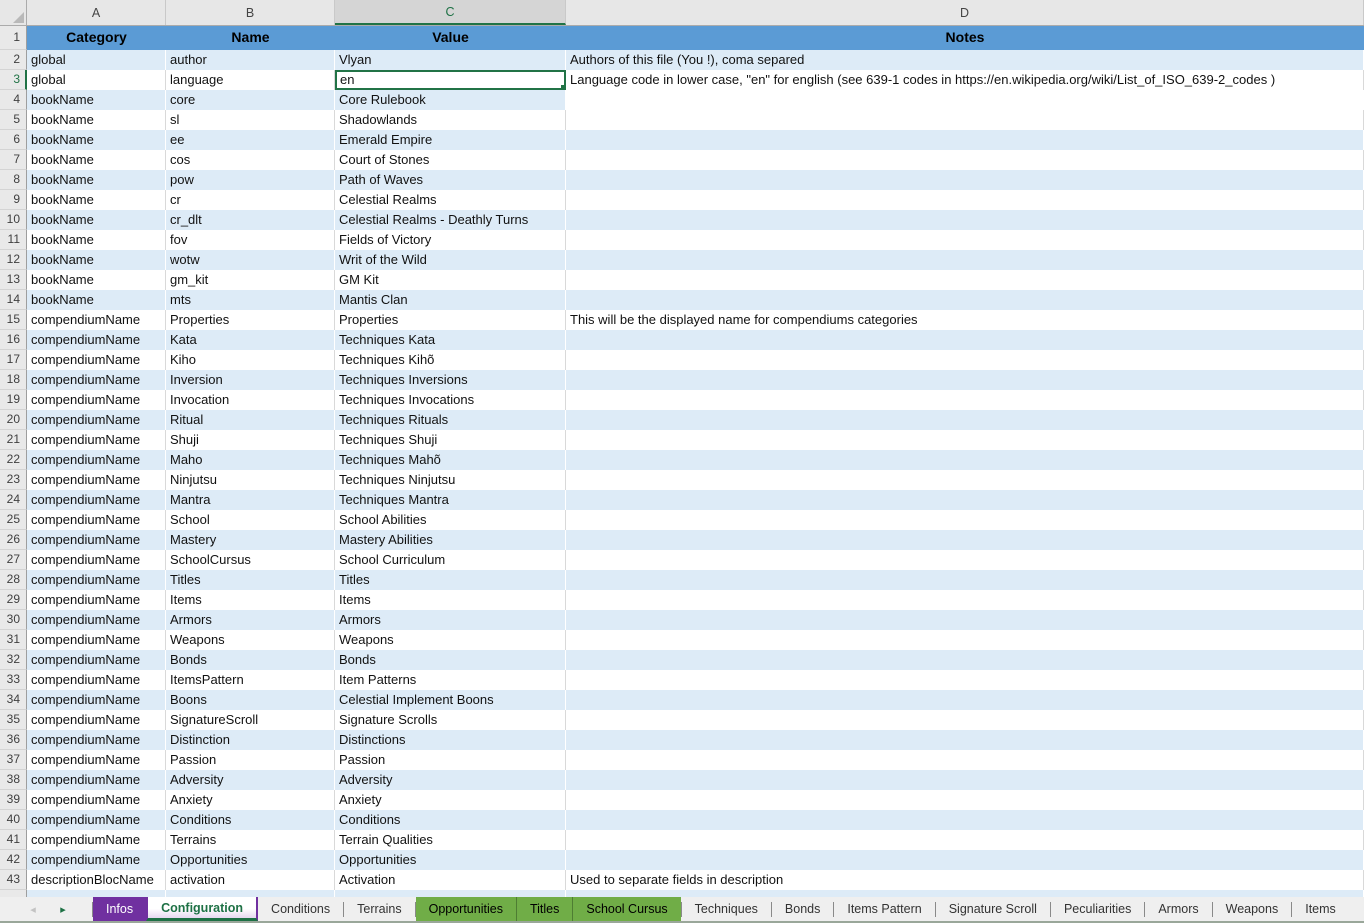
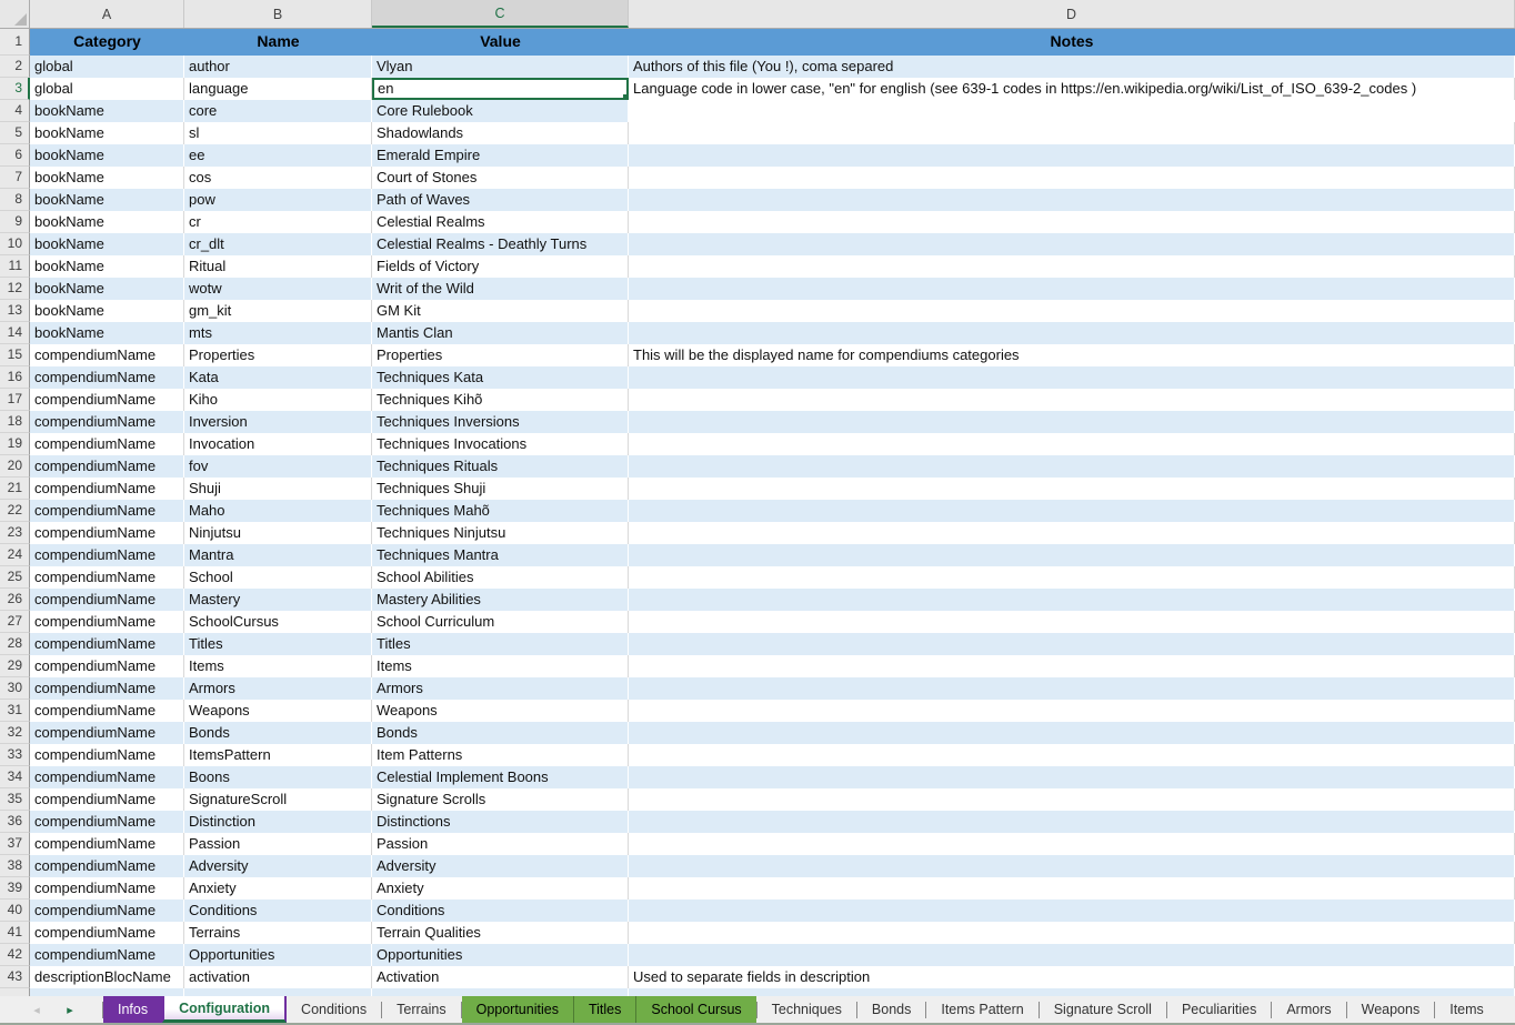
  A
  B
  C
  D
  1
  Category
  Name
  Value
  Notes
  2
  global
  author
  Vlyan
  Authors of this file (You !), coma separed
  3
  global
  language
  en
  Language code in lower case, "en" for english (see 639-1 codes in https://en.wikipedia.org/wiki/List_of_ISO_639-2_codes )
  4
  bookName
  core
  Core Rulebook
  5
  bookName
  sl
  Shadowlands
  6
  bookName
  ee
  Emerald Empire
  7
  bookName
  cos
  Court of Stones
  8
  bookName
  pow
  Path of Waves
  9
  bookName
  cr
  Celestial Realms
  10
  bookName
  cr_dlt
  Celestial Realms - Deathly Turns
  11
  bookName
- fov
+ Ritual
  Fields of Victory
  12
  bookName
  wotw
  Writ of the Wild
  13
  bookName
  gm_kit
  GM Kit
  14
  bookName
  mts
  Mantis Clan
  15
  compendiumName
  Properties
  Properties
  This will be the displayed name for compendiums categories
  16
  compendiumName
  Kata
  Techniques Kata
  17
  compendiumName
  Kiho
  Techniques Kihõ
  18
  compendiumName
  Inversion
  Techniques Inversions
  19
  compendiumName
  Invocation
  Techniques Invocations
  20
  compendiumName
- Ritual
+ fov
  Techniques Rituals
  21
  compendiumName
  Shuji
  Techniques Shuji
  22
  compendiumName
  Maho
  Techniques Mahõ
  23
  compendiumName
  Ninjutsu
  Techniques Ninjutsu
  24
  compendiumName
  Mantra
  Techniques Mantra
  25
  compendiumName
  School
  School Abilities
  26
  compendiumName
  Mastery
  Mastery Abilities
  27
  compendiumName
  SchoolCursus
  School Curriculum
  28
  compendiumName
  Titles
  Titles
  29
  compendiumName
  Items
  Items
  30
  compendiumName
  Armors
  Armors
  31
  compendiumName
  Weapons
  Weapons
  32
  compendiumName
  Bonds
  Bonds
  33
  compendiumName
  ItemsPattern
  Item Patterns
  34
  compendiumName
  Boons
  Celestial Implement Boons
  35
  compendiumName
  SignatureScroll
  Signature Scrolls
  36
  compendiumName
  Distinction
  Distinctions
  37
  compendiumName
  Passion
  Passion
  38
  compendiumName
  Adversity
  Adversity
  39
  compendiumName
  Anxiety
  Anxiety
  40
  compendiumName
  Conditions
  Conditions
  41
  compendiumName
  Terrains
  Terrain Qualities
  42
  compendiumName
  Opportunities
  Opportunities
  43
  descriptionBlocName
  activation
  Activation
  Used to separate fields in description
  ◂
  ▸
  Infos
  Configuration
  Conditions
  Terrains
  Opportunities
  Titles
  School Cursus
  Techniques
  Bonds
  Items Pattern
  Signature Scroll
  Peculiarities
  Armors
  Weapons
  Items
